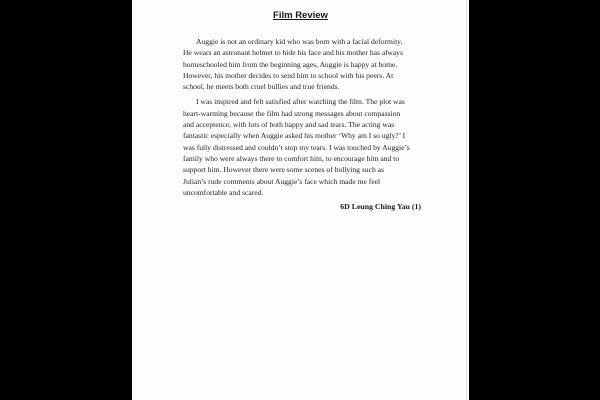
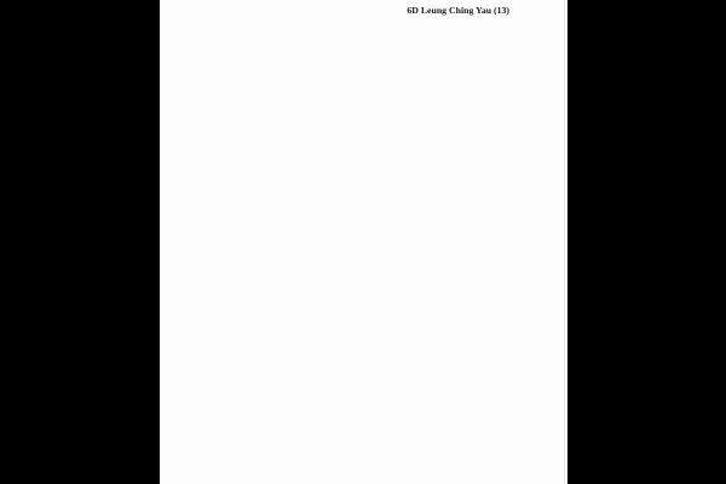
- Film Review
- Auggie is not an ordinary kid who was born with a facial deformity.
- He wears an astronaut helmet to hide his face and his mother has always
- homeschooled him from the beginning ages, Auggie is happy at home.
- However, his mother decides to send him to school with his peers. At
- school, he meets both cruel bullies and true friends.
- I was inspired and felt satisfied after watching the film. The plot was
- heart-warming because the film had strong messages about compassion
- and acceptence, with lots of both happy and sad tears. The acting was
- fantastic especially when Auggie asked his mother ‘Why am I so ugly?’ I
- was fully distressed and couldn’t stop my tears. I was touched by Auggie’s
- family who were always there to comfort him, to encourage him and to
- support him. However there were some scenes of bullying such as
- Julian’s rude comments about Auggie’s face which made me feel
- uncomfortable and scared.
- 6D Leung Ching Yau (1)
+ 6D Leung Ching Yau (13)
